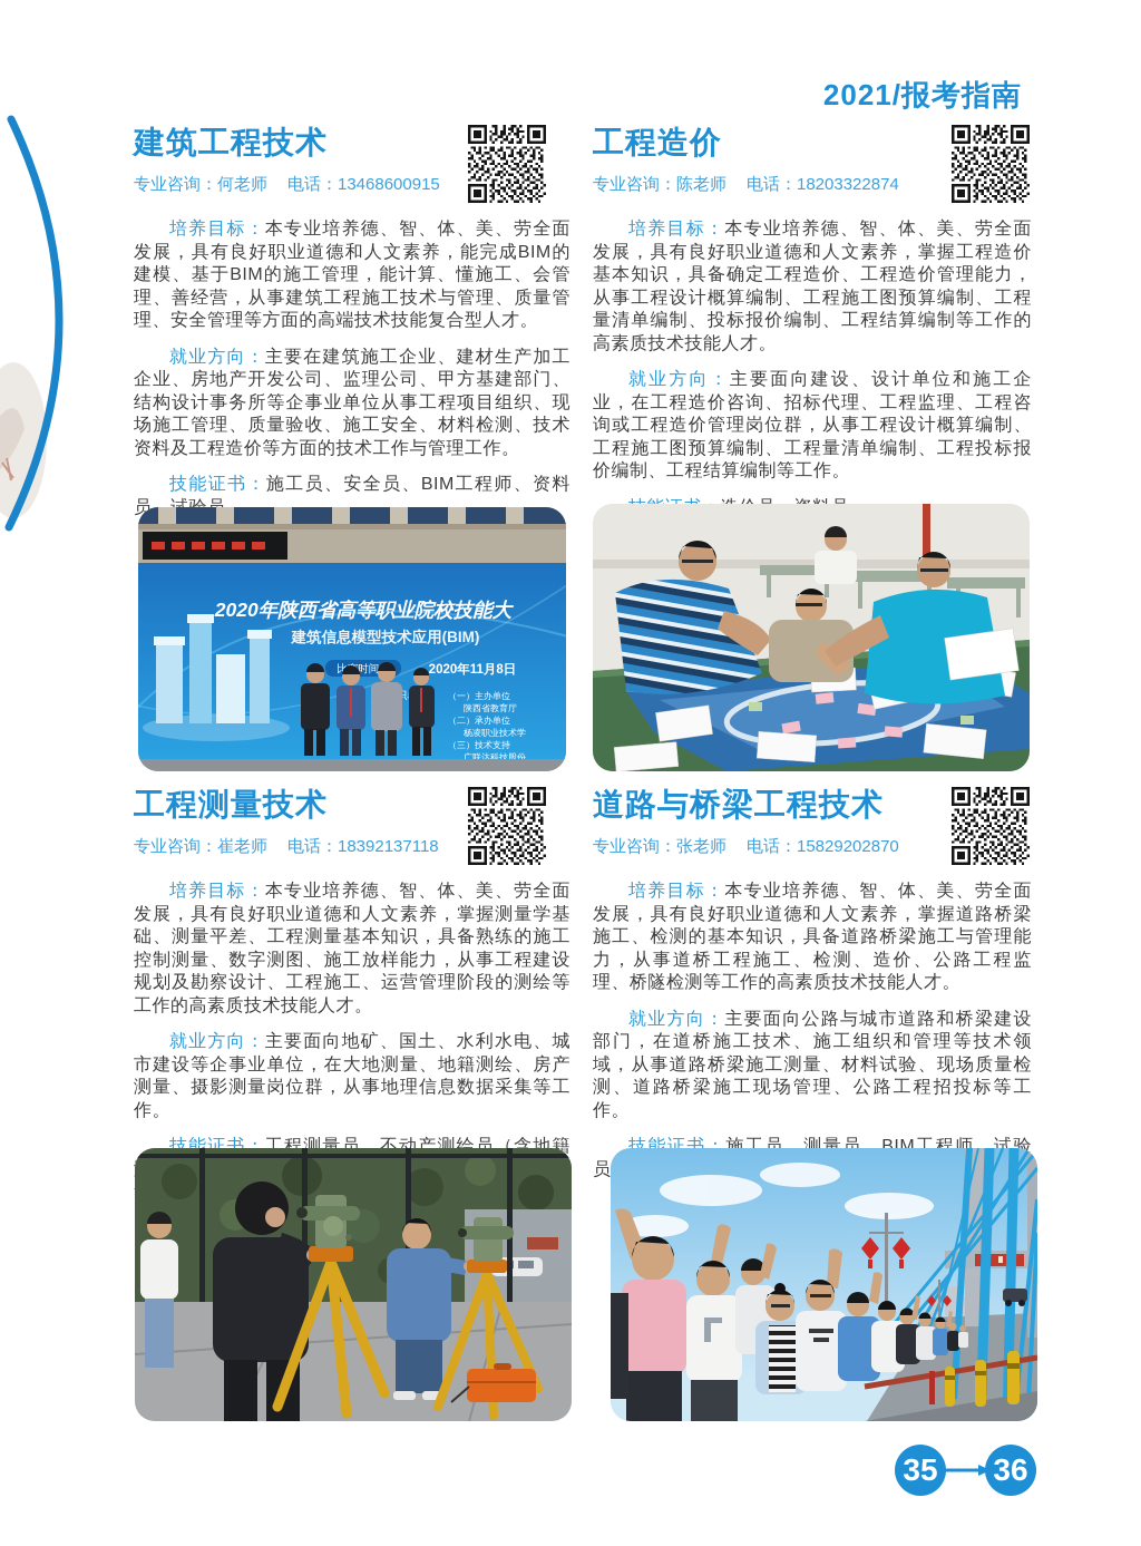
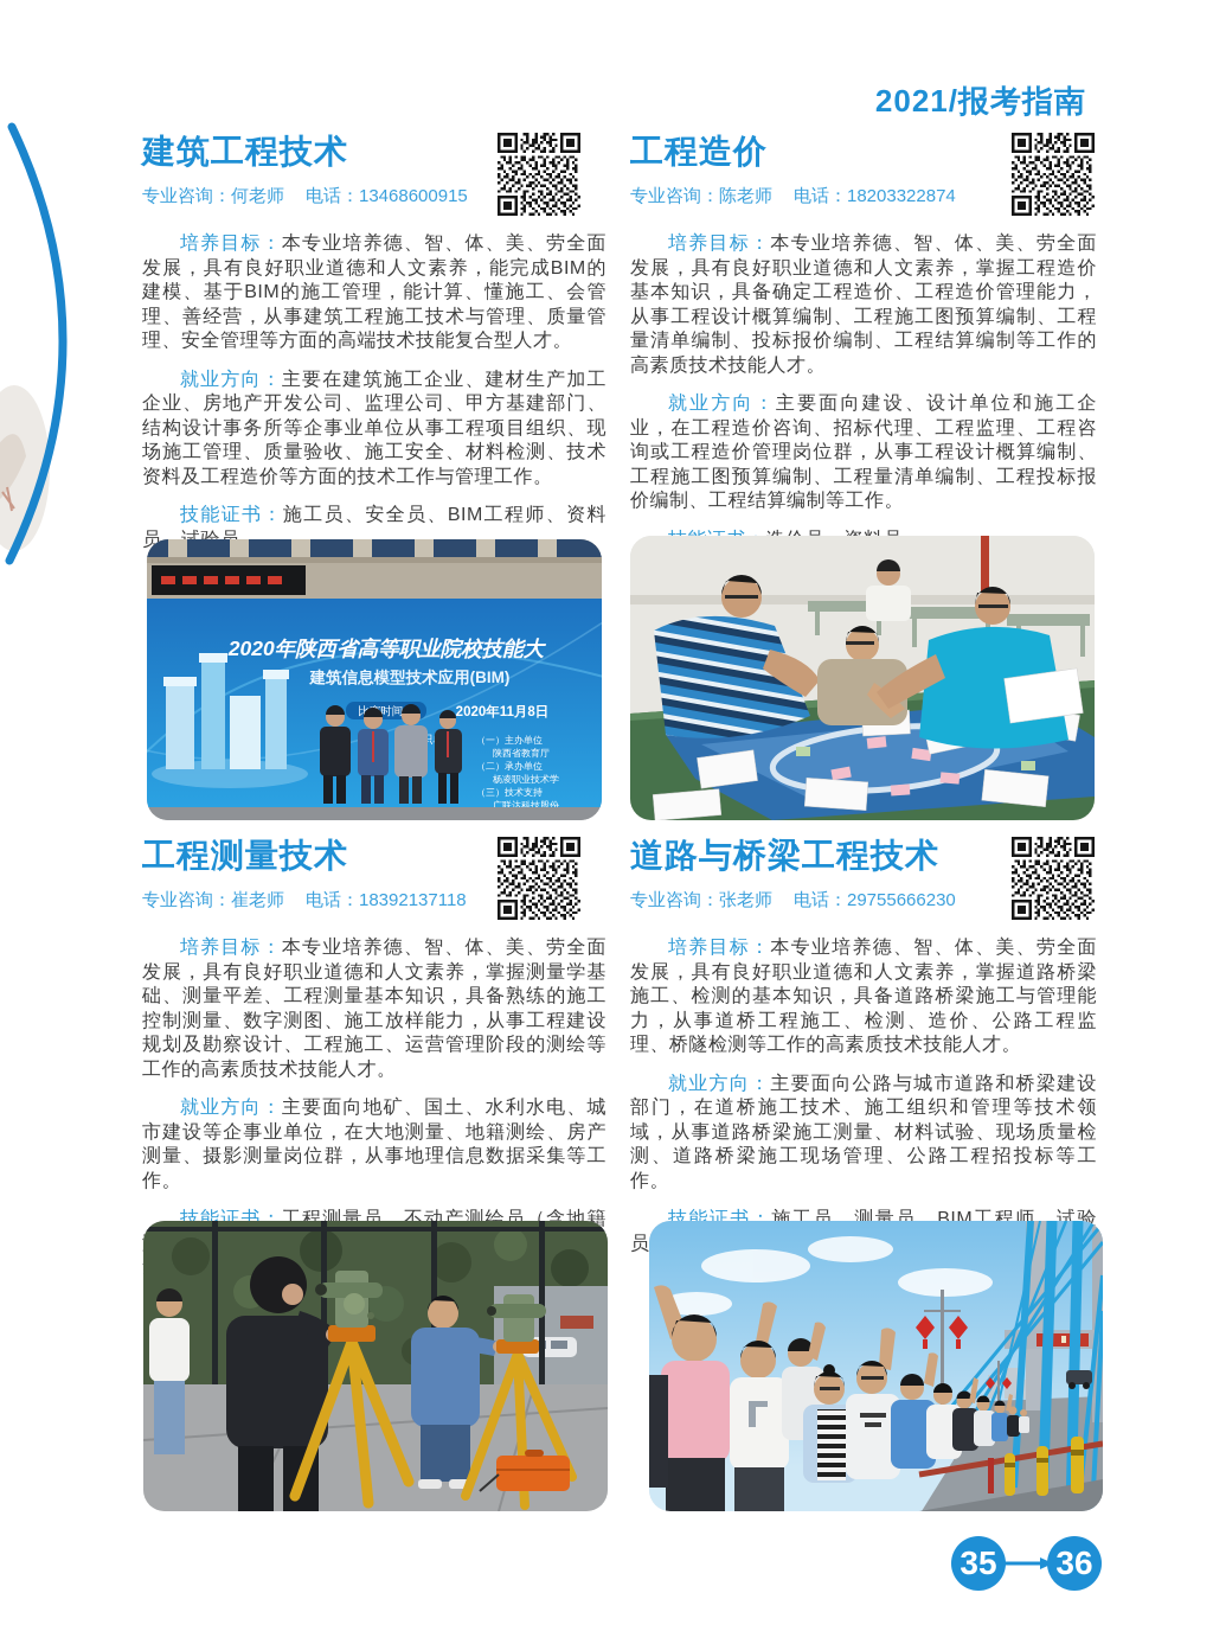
  2021/报考指南
  建筑工程技术
  专业咨询：何老师 电话：13468600915
  培养目标：本专业培养德、智、体、美、劳全面发展，具有良好职业道德和人文素养，能完成BIM的建模、基于BIM的施工管理，能计算、懂施工、会管理、善经营，从事建筑工程施工技术与管理、质量管理、安全管理等方面的高端技术技能复合型人才。
  就业方向：主要在建筑施工企业、建材生产加工企业、房地产开发公司、监理公司、甲方基建部门、结构设计事务所等企事业单位从事工程项目组织、现场施工管理、质量验收、施工安全、材料检测、技术资料及工程造价等方面的技术工作与管理工作。
  技能证书：施工员、安全员、BIM工程师、资料员
  工程造价
  专业咨询：陈老师 电话：18203322874
  培养目标：本专业培养德、智、体、美、劳全面发展，具有良好职业道德和人文素养，掌握工程造价基本知识，具备确定工程造价、工程造价管理能力，从事工程设计概算编制、工程施工图预算编制、工程量清单编制、投标报价编制、工程结算编制等工作的高素质技术技能人才。
  就业方向：主要面向建设、设计单位和施工企业，在工程造价咨询、招标代理、工程监理、工程咨询或工程造价管理岗位群，从事工程设计概算编制、工程施工图预算编制、工程量清单编制、工程投标报价编制、工程结算编制等工作。
  工程测量技术
  专业咨询：崔老师 电话：18392137118
  培养目标：本专业培养德、智、体、美、劳全面发展，具有良好职业道德和人文素养，掌握测量学基础、测量平差、工程测量基本知识，具备熟练的施工控制测量、数字测图、施工放样能力，从事工程建设规划及勘察设计、工程施工、运营管理阶段的测绘等工作的高素质技术技能人才。
  就业方向：主要面向地矿、国土、水利水电、城市建设等企事业单位，在大地测量、地籍测绘、房产测量、摄影测量岗位群，从事地理信息数据采集等工作。
  道路与桥梁工程技术
- 专业咨询：张老师 电话：15829202870
+ 专业咨询：张老师 电话：29755666230
  培养目标：本专业培养德、智、体、美、劳全面发展，具有良好职业道德和人文素养，掌握道路桥梁施工、检测的基本知识，具备道路桥梁施工与管理能力，从事道桥工程施工、检测、造价、公路工程监理、桥隧检测等工作的高素质技术技能人才。
  就业方向：主要面向公路与城市道路和桥梁建设部门，在道桥施工技术、施工组织和管理等技术领域，从事道路桥梁施工测量、材料试验、现场质量检测、道路桥梁施工现场管理、公路工程招投标等工作。
  技能证书：施工员、测量员、BIM工程师、试验员
  2020年陕西省高等职业院校技能大
  建筑信息模型技术应用(BIM)
  2020年11月8日
  （一）主办单位
  陕西省教育厅
  （二）承办单位
  杨凌职业技术学
  （三）技术支持
  广联达科技股份
  35
  36
